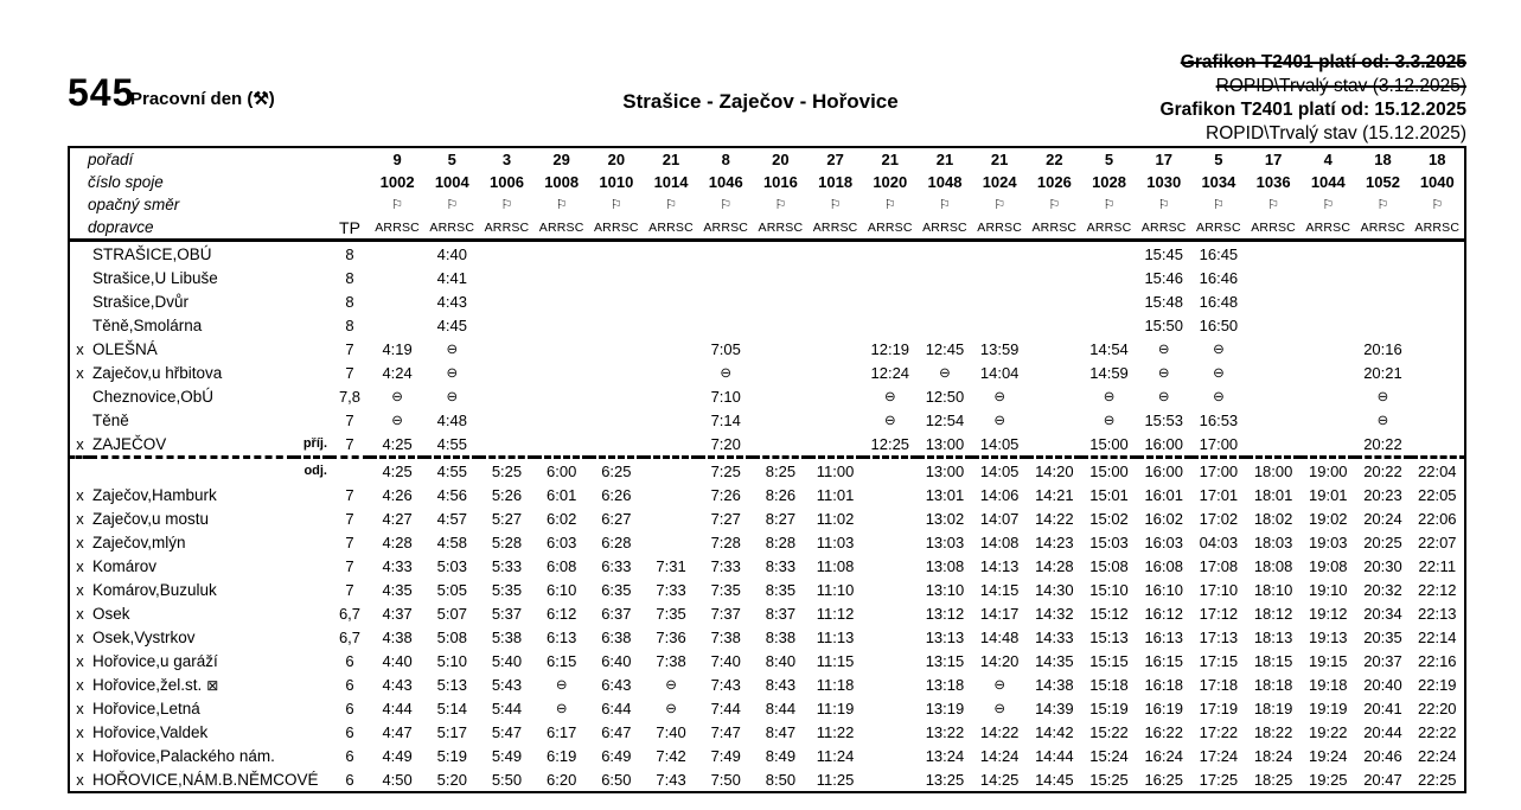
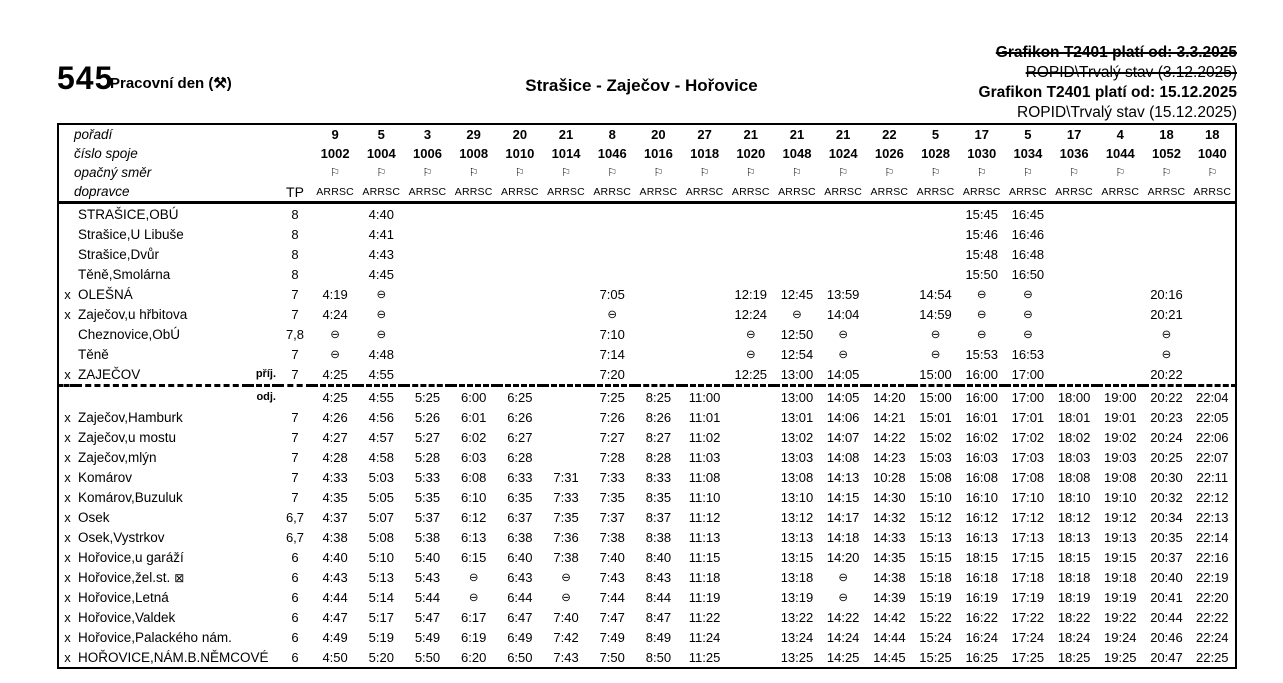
  545
  Pracovní den (⚒)
  Strašice - Zaječov - Hořovice
  Grafikon T2401 platí od: 3.3.2025
  ROPID\Trvalý stav (3.12.2025)
  Grafikon T2401 platí od: 15.12.2025
  ROPID\Trvalý stav (15.12.2025)
  pořadí		9	5	3	29	20	21	8	20	27	21	21	21	22	5	17	5	17	4	18	18
  číslo spoje		1002	1004	1006	1008	1010	1014	1046	1016	1018	1020	1048	1024	1026	1028	1030	1034	1036	1044	1052	1040
  opačný směr		⚐	⚐	⚐	⚐	⚐	⚐	⚐	⚐	⚐	⚐	⚐	⚐	⚐	⚐	⚐	⚐	⚐	⚐	⚐	⚐
  dopravce	TP	ARRSC	ARRSC	ARRSC	ARRSC	ARRSC	ARRSC	ARRSC	ARRSC	ARRSC	ARRSC	ARRSC	ARRSC	ARRSC	ARRSC	ARRSC	ARRSC	ARRSC	ARRSC	ARRSC	ARRSC
  	STRAŠICE,OBÚ		8		4:40													15:45	16:45
  	Strašice,U Libuše		8		4:41													15:46	16:46
  	Strašice,Dvůr		8		4:43													15:48	16:48
  	Těně,Smolárna		8		4:45													15:50	16:50
  x	OLEŠNÁ		7	4:19	⊖					7:05			12:19	12:45	13:59		14:54	⊖	⊖			20:16
  x	Zaječov,u hřbitova		7	4:24	⊖					⊖			12:24	⊖	14:04		14:59	⊖	⊖			20:21
  	Cheznovice,ObÚ		7,8	⊖	⊖					7:10			⊖	12:50	⊖		⊖	⊖	⊖			⊖
  	Těně		7	⊖	4:48					7:14			⊖	12:54	⊖		⊖	15:53	16:53			⊖
  x	ZAJEČOV	příj.	7	4:25	4:55					7:20			12:25	13:00	14:05		15:00	16:00	17:00			20:22
  		odj.		4:25	4:55	5:25	6:00	6:25		7:25	8:25	11:00		13:00	14:05	14:20	15:00	16:00	17:00	18:00	19:00	20:22	22:04
  x	Zaječov,Hamburk		7	4:26	4:56	5:26	6:01	6:26		7:26	8:26	11:01		13:01	14:06	14:21	15:01	16:01	17:01	18:01	19:01	20:23	22:05
  x	Zaječov,u mostu		7	4:27	4:57	5:27	6:02	6:27		7:27	8:27	11:02		13:02	14:07	14:22	15:02	16:02	17:02	18:02	19:02	20:24	22:06
- x	Zaječov,mlýn		7	4:28	4:58	5:28	6:03	6:28		7:28	8:28	11:03		13:03	14:08	14:23	15:03	16:03	04:03	18:03	19:03	20:25	22:07
+ x	Zaječov,mlýn		7	4:28	4:58	5:28	6:03	6:28		7:28	8:28	11:03		13:03	14:08	14:23	15:03	16:03	17:03	18:03	19:03	20:25	22:07
- x	Komárov		7	4:33	5:03	5:33	6:08	6:33	7:31	7:33	8:33	11:08		13:08	14:13	14:28	15:08	16:08	17:08	18:08	19:08	20:30	22:11
+ x	Komárov		7	4:33	5:03	5:33	6:08	6:33	7:31	7:33	8:33	11:08		13:08	14:13	10:28	15:08	16:08	17:08	18:08	19:08	20:30	22:11
  x	Komárov,Buzuluk		7	4:35	5:05	5:35	6:10	6:35	7:33	7:35	8:35	11:10		13:10	14:15	14:30	15:10	16:10	17:10	18:10	19:10	20:32	22:12
  x	Osek		6,7	4:37	5:07	5:37	6:12	6:37	7:35	7:37	8:37	11:12		13:12	14:17	14:32	15:12	16:12	17:12	18:12	19:12	20:34	22:13
- x	Osek,Vystrkov		6,7	4:38	5:08	5:38	6:13	6:38	7:36	7:38	8:38	11:13		13:13	14:48	14:33	15:13	16:13	17:13	18:13	19:13	20:35	22:14
+ x	Osek,Vystrkov		6,7	4:38	5:08	5:38	6:13	6:38	7:36	7:38	8:38	11:13		13:13	14:18	14:33	15:13	16:13	17:13	18:13	19:13	20:35	22:14
- x	Hořovice,u garáží		6	4:40	5:10	5:40	6:15	6:40	7:38	7:40	8:40	11:15		13:15	14:20	14:35	15:15	16:15	17:15	18:15	19:15	20:37	22:16
+ x	Hořovice,u garáží		6	4:40	5:10	5:40	6:15	6:40	7:38	7:40	8:40	11:15		13:15	14:20	14:35	15:15	18:15	17:15	18:15	19:15	20:37	22:16
  x	Hořovice,žel.st. ⊠		6	4:43	5:13	5:43	⊖	6:43	⊖	7:43	8:43	11:18		13:18	⊖	14:38	15:18	16:18	17:18	18:18	19:18	20:40	22:19
  x	Hořovice,Letná		6	4:44	5:14	5:44	⊖	6:44	⊖	7:44	8:44	11:19		13:19	⊖	14:39	15:19	16:19	17:19	18:19	19:19	20:41	22:20
  x	Hořovice,Valdek		6	4:47	5:17	5:47	6:17	6:47	7:40	7:47	8:47	11:22		13:22	14:22	14:42	15:22	16:22	17:22	18:22	19:22	20:44	22:22
  x	Hořovice,Palackého nám.		6	4:49	5:19	5:49	6:19	6:49	7:42	7:49	8:49	11:24		13:24	14:24	14:44	15:24	16:24	17:24	18:24	19:24	20:46	22:24
  x	HOŘOVICE,NÁM.B.NĚMCOVÉ		6	4:50	5:20	5:50	6:20	6:50	7:43	7:50	8:50	11:25		13:25	14:25	14:45	15:25	16:25	17:25	18:25	19:25	20:47	22:25
